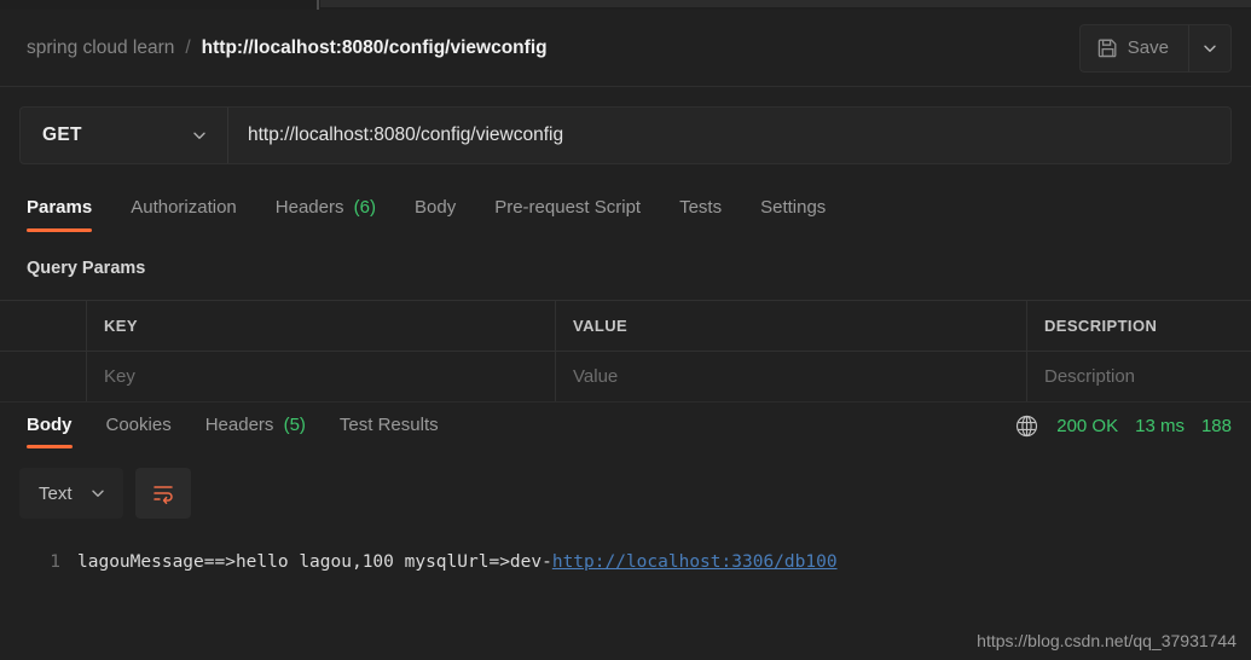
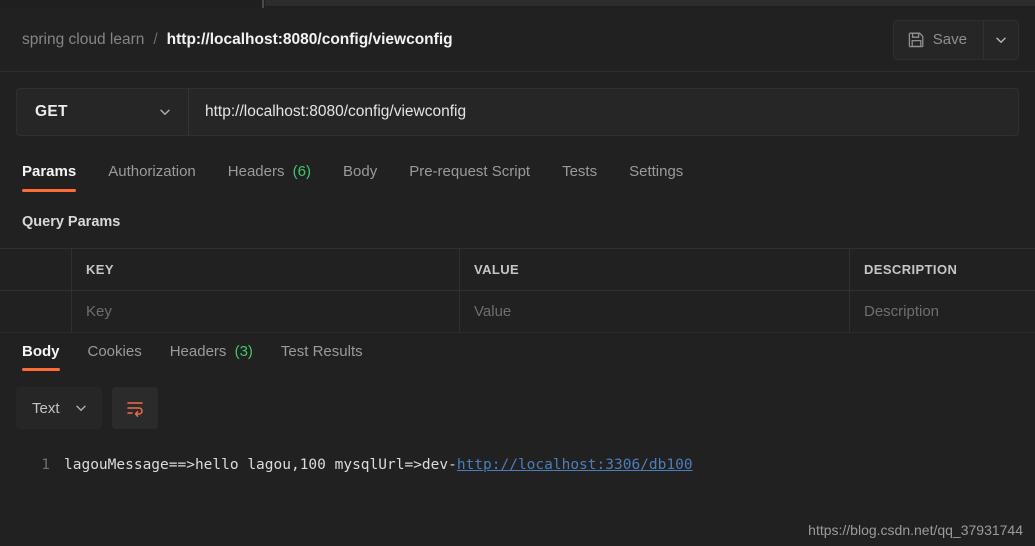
  spring cloud learn
  /
  http://localhost:8080/config/viewconfig
  Save
  GET
  http://localhost:8080/config/viewconfig
  Params
  Authorization
  Headers (6)
  Body
  Pre-request Script
  Tests
  Settings
  Query Params
  KEY
  VALUE
  DESCRIPTION
  Key
  Value
  Description
  Body
  Cookies
- Headers (5)
+ Headers (3)
  Test Results
- 200 OK
- 13 ms
- 188
  Text
  1
  lagouMessage==>hello lagou,100 mysqlUrl=>dev-http://localhost:3306/db100
  https://blog.csdn.net/qq_37931744
